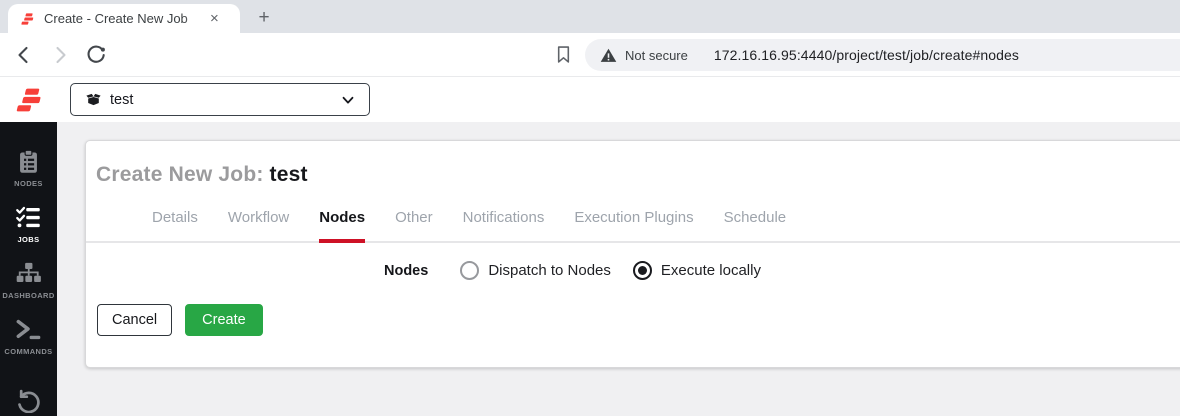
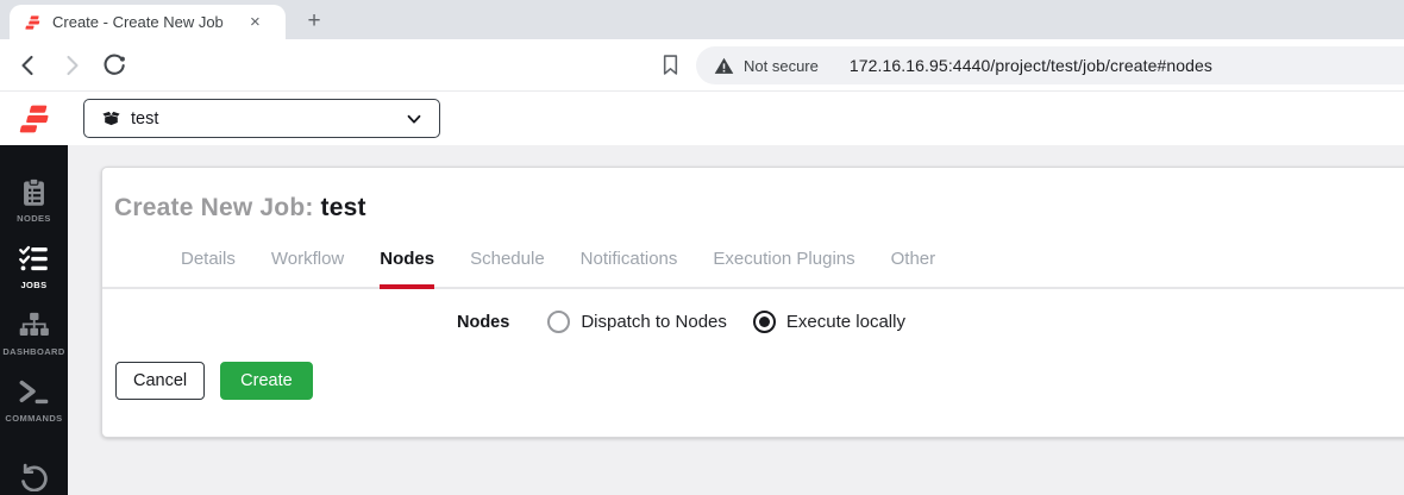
  Create - Create New Job
  ×
  +
  Not secure
  172.16.16.95:4440/project/test/job/create#nodes
  test
  NODES
  JOBS
  DASHBOARD
  COMMANDS
  Create New Job: test
  Details
  Workflow
  Nodes
- Other
+ Schedule
  Notifications
  Execution Plugins
- Schedule
+ Other
  Nodes
  Dispatch to Nodes
  Execute locally
  Cancel
  Create
